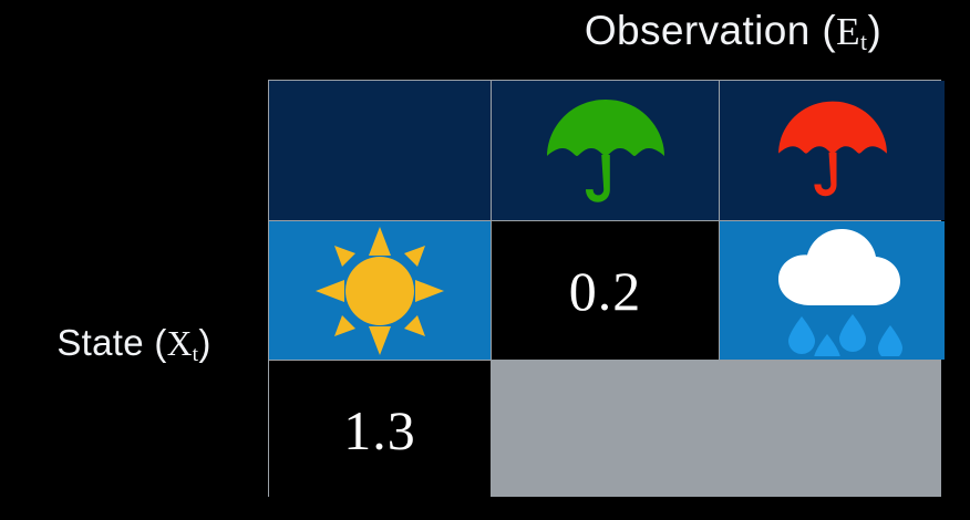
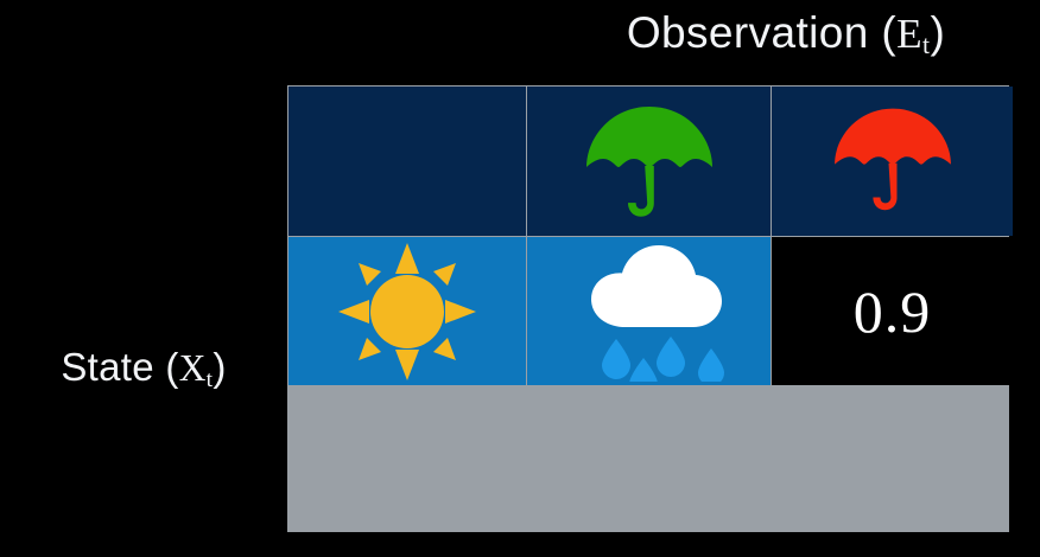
  Observation (Et)
  State (Xt)
- 0.2
- 1.3
+ 0.9
